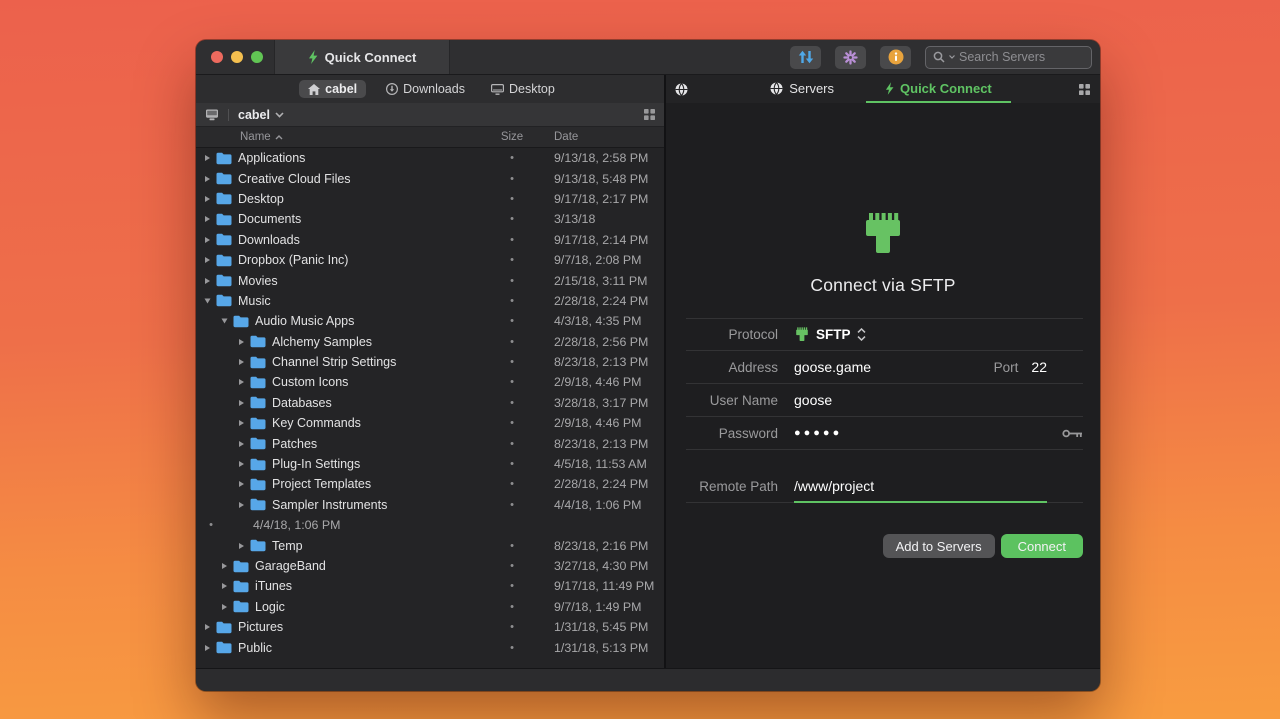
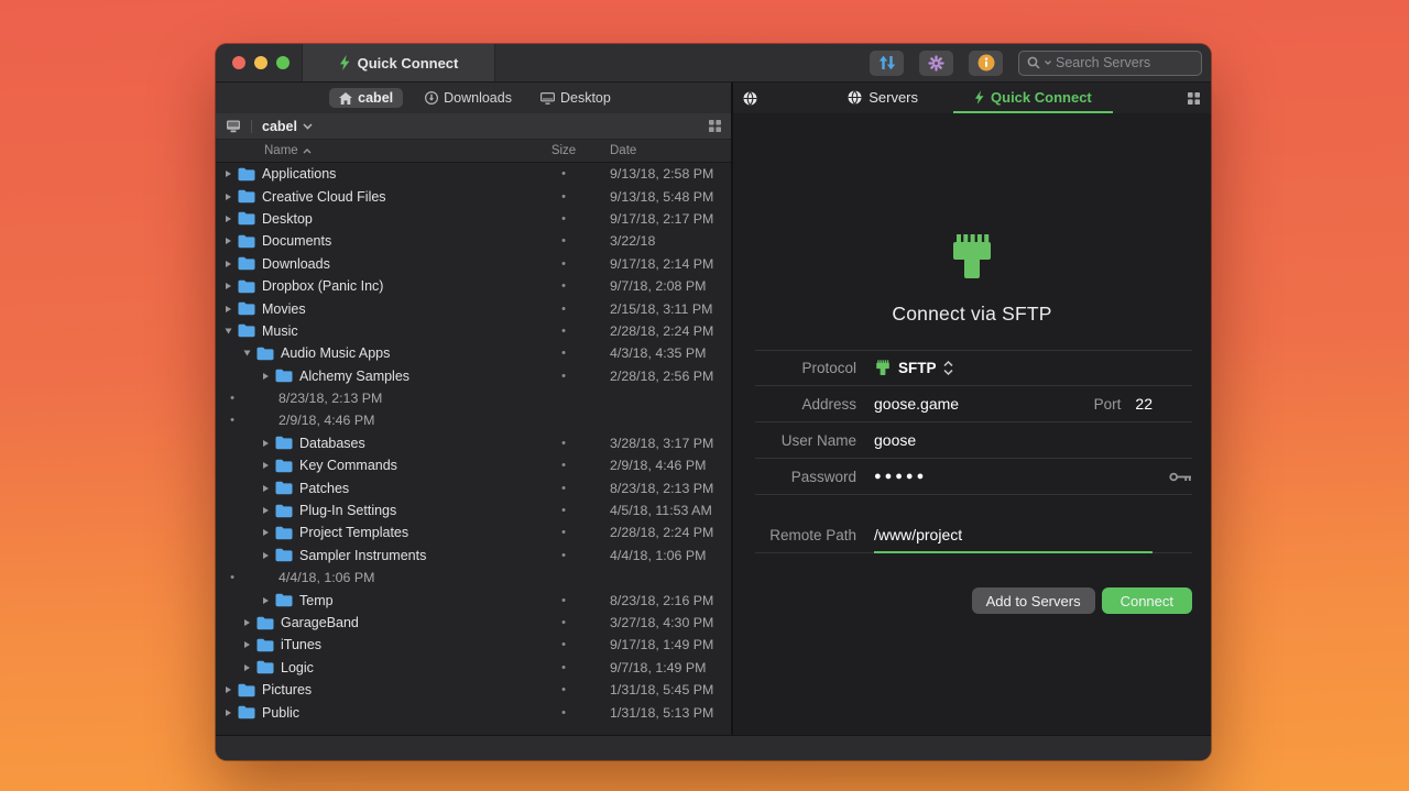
  Quick Connect
  Search Servers
  cabel
  Downloads
  Desktop
  Servers
  Quick Connect
  cabel
  Name
  Size
  Date
  Applications
  •
  9/13/18, 2:58 PM
  Creative Cloud Files
  •
  9/13/18, 5:48 PM
  Desktop
  •
  9/17/18, 2:17 PM
  Documents
  •
- 3/13/18
+ 3/22/18
  Downloads
  •
  9/17/18, 2:14 PM
  Dropbox (Panic Inc)
  •
  9/7/18, 2:08 PM
  Movies
  •
  2/15/18, 3:11 PM
  Music
  •
  2/28/18, 2:24 PM
  Audio Music Apps
  •
  4/3/18, 4:35 PM
  Alchemy Samples
  •
  2/28/18, 2:56 PM
- Channel Strip Settings
  •
  8/23/18, 2:13 PM
- Custom Icons
  •
  2/9/18, 4:46 PM
  Databases
  •
  3/28/18, 3:17 PM
  Key Commands
  •
  2/9/18, 4:46 PM
  Patches
  •
  8/23/18, 2:13 PM
  Plug-In Settings
  •
  4/5/18, 11:53 AM
  Project Templates
  •
  2/28/18, 2:24 PM
  Sampler Instruments
  •
  4/4/18, 1:06 PM
  •
  4/4/18, 1:06 PM
  Temp
  •
  8/23/18, 2:16 PM
  GarageBand
  •
  3/27/18, 4:30 PM
  iTunes
  •
- 9/17/18, 11:49 PM
+ 9/17/18, 1:49 PM
  Logic
  •
  9/7/18, 1:49 PM
  Pictures
  •
  1/31/18, 5:45 PM
  Public
  •
  1/31/18, 5:13 PM
  Connect via SFTP
  Protocol
  SFTP
  Address
  goose.game
  Port
  22
  User Name
  goose
  Password
  ●●●●●
  Remote Path
  /www/project
  Add to Servers
  Connect
